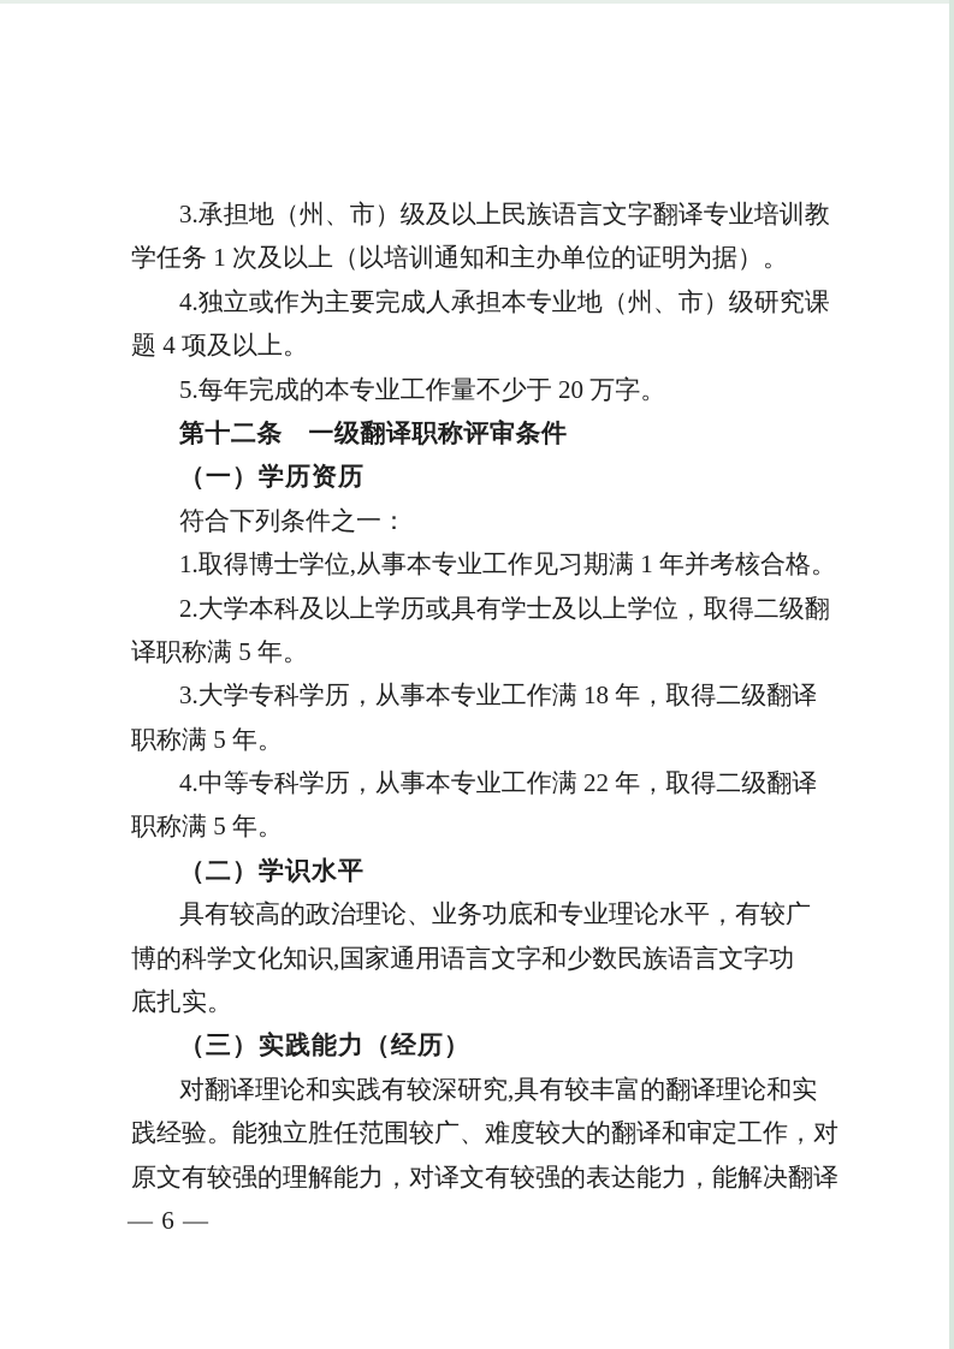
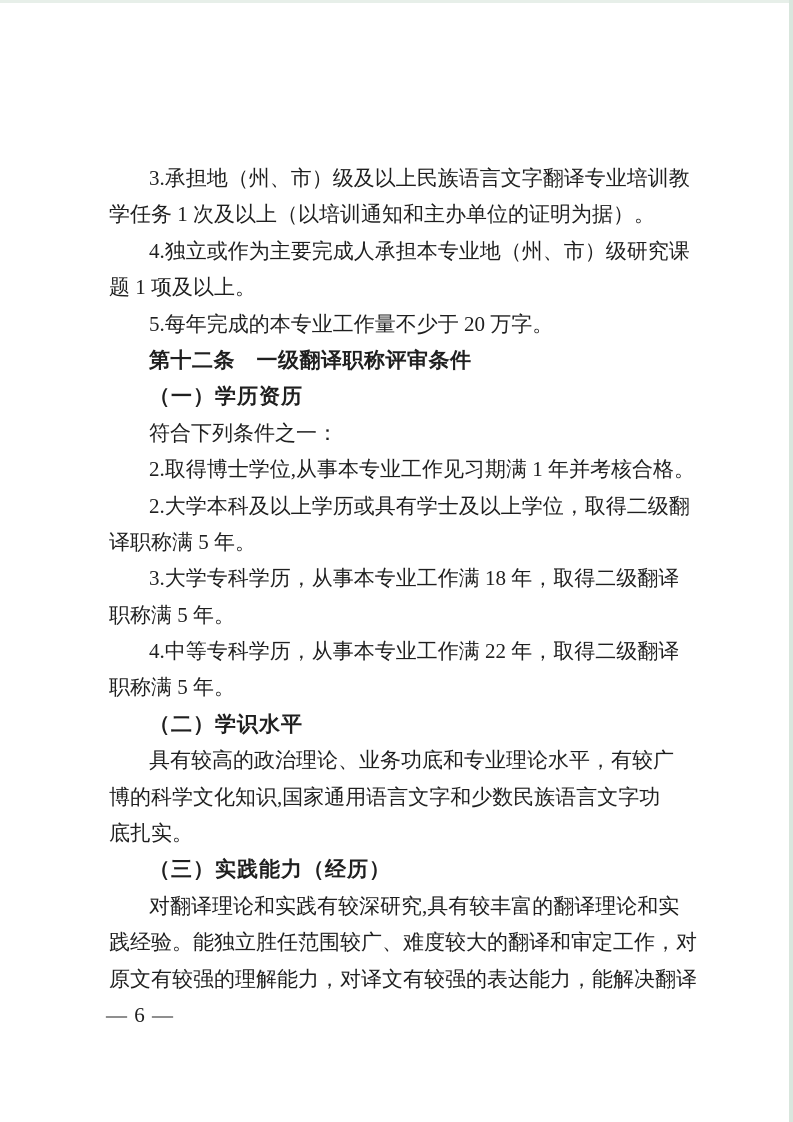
  3.承担地（州、市）级及以上民族语言文字翻译专业培训教
  学任务 1 次及以上（以培训通知和主办单位的证明为据）。
  4.独立或作为主要完成人承担本专业地（州、市）级研究课
- 题 4 项及以上。
+ 题 1 项及以上。
  5.每年完成的本专业工作量不少于 20 万字。
  第十二条 一级翻译职称评审条件
  （一）学历资历
  符合下列条件之一：
- 1.取得博士学位,从事本专业工作见习期满 1 年并考核合格。
+ 2.取得博士学位,从事本专业工作见习期满 1 年并考核合格。
  2.大学本科及以上学历或具有学士及以上学位，取得二级翻
  译职称满 5 年。
  3.大学专科学历，从事本专业工作满 18 年，取得二级翻译
  职称满 5 年。
  4.中等专科学历，从事本专业工作满 22 年，取得二级翻译
  职称满 5 年。
  （二）学识水平
  具有较高的政治理论、业务功底和专业理论水平，有较广
  博的科学文化知识,国家通用语言文字和少数民族语言文字功
  底扎实。
  （三）实践能力（经历）
  对翻译理论和实践有较深研究,具有较丰富的翻译理论和实
  践经验。能独立胜任范围较广、难度较大的翻译和审定工作，对
  原文有较强的理解能力，对译文有较强的表达能力，能解决翻译
  — 6 —
